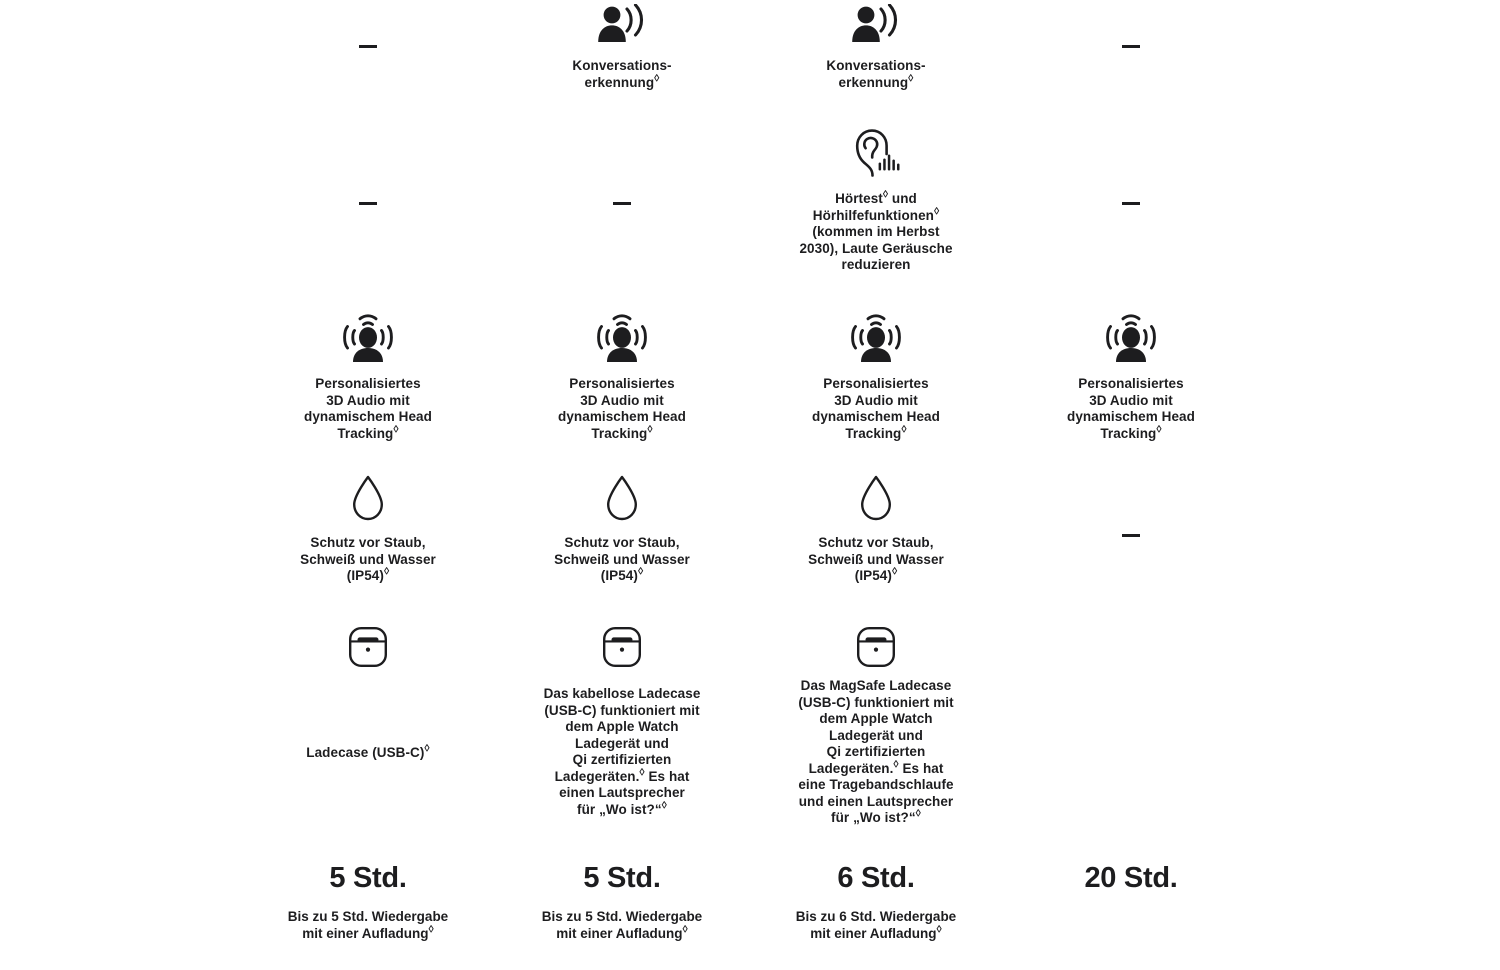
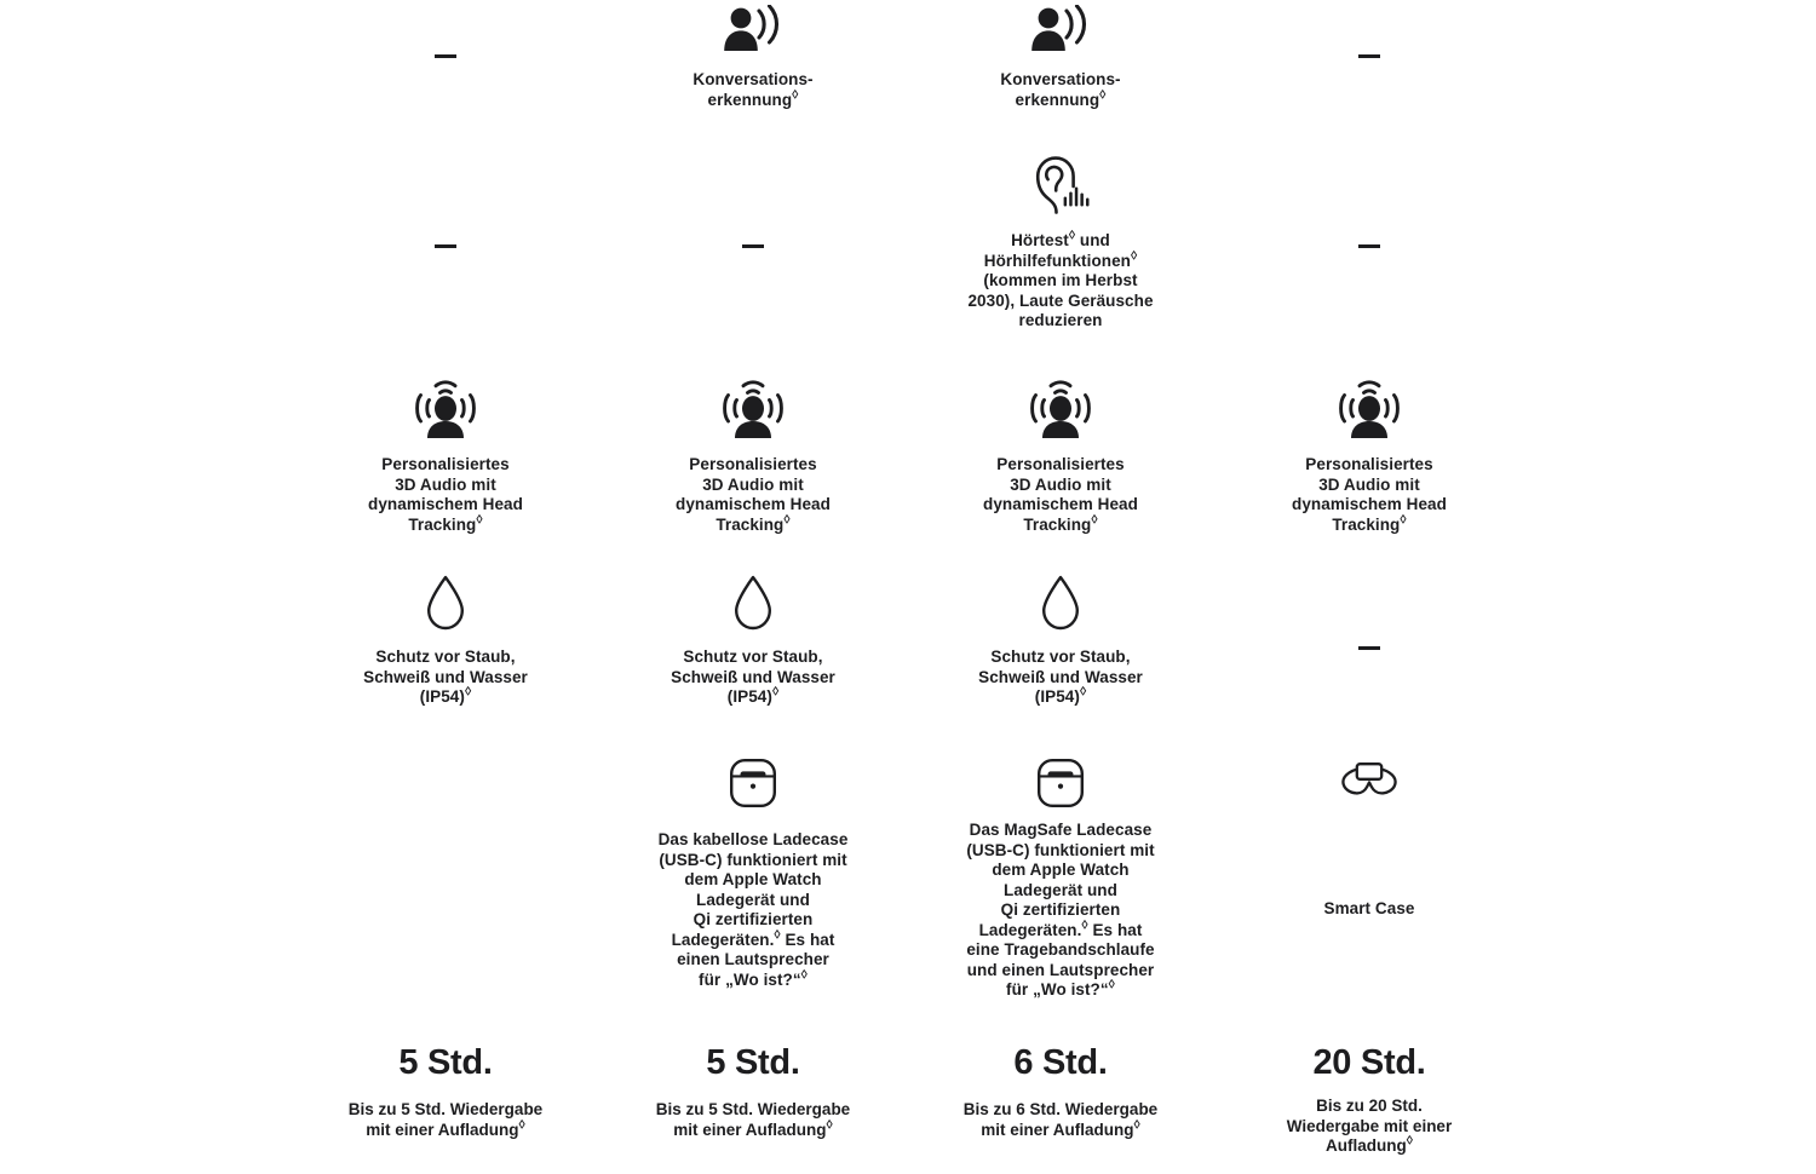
  Konversations-
  erkennung◊
  Konversations-
  erkennung◊
  Hörtest◊ und
  Hörhilfefunktionen◊
  (kommen im Herbst
  2030), Laute Geräusche
  reduzieren
  Personalisiertes
  3D Audio mit
  dynamischem Head
  Tracking◊
  Personalisiertes
  3D Audio mit
  dynamischem Head
  Tracking◊
  Personalisiertes
  3D Audio mit
  dynamischem Head
  Tracking◊
  Personalisiertes
  3D Audio mit
  dynamischem Head
  Tracking◊
  Schutz vor Staub,
  Schweiß und Wasser
  (IP54)◊
  Schutz vor Staub,
  Schweiß und Wasser
  (IP54)◊
  Schutz vor Staub,
  Schweiß und Wasser
  (IP54)◊
- Ladecase (USB-C)◊
  Das kabellose Ladecase
  (USB-C) funktioniert mit
  dem Apple Watch
  Ladegerät und
  Qi zertifizierten
  Ladegeräten.◊ Es hat
  einen Lautsprecher
  für „Wo ist?“◊
  Das MagSafe Ladecase
  (USB-C) funktioniert mit
  dem Apple Watch
  Ladegerät und
  Qi zertifizierten
  Ladegeräten.◊ Es hat
  eine Tragebandschlaufe
  und einen Lautsprecher
  für „Wo ist?“◊
+ Smart Case
  5 Std.
  Bis zu 5 Std. Wiedergabe
  mit einer Aufladung◊
  5 Std.
  Bis zu 5 Std. Wiedergabe
  mit einer Aufladung◊
  6 Std.
  Bis zu 6 Std. Wiedergabe
  mit einer Aufladung◊
  20 Std.
+ Bis zu 20 Std.
+ Wiedergabe mit einer
+ Aufladung◊
